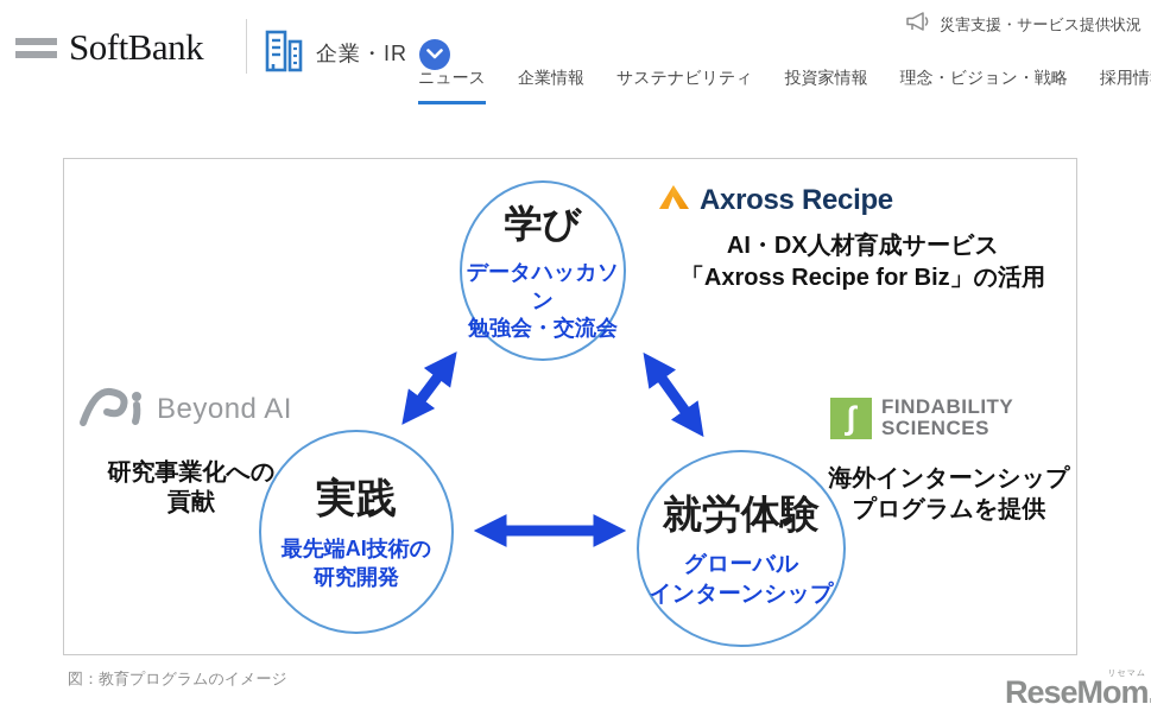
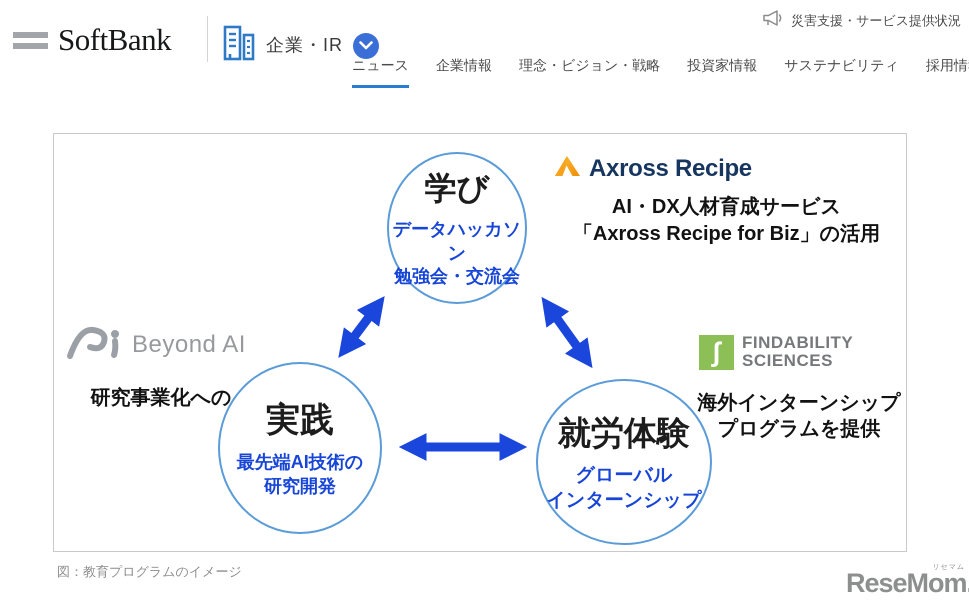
  SoftBank
  企業・IR
  ニュース
  企業情報
- サステナビリティ
+ 理念・ビジョン・戦略
  投資家情報
- 理念・ビジョン・戦略
+ サステナビリティ
  採用情
  災害支援・サービス提供状況
  学び
  データハッカソン
  勉強会・交流会
  実践
  最先端AI技術の
  研究開発
  就労体験
  グローバル
  インターンシップ
  Axross Recipe
  AI・DX人材育成サービス
  「Axross Recipe for Biz」の活用
  Beyond AI
  研究事業化への
- 貢献
  ∫
  FINDABILITY
  SCIENCES
  海外インターンシップ
  プログラムを提供
  図：教育プログラムのイメージ
  ReseMom
